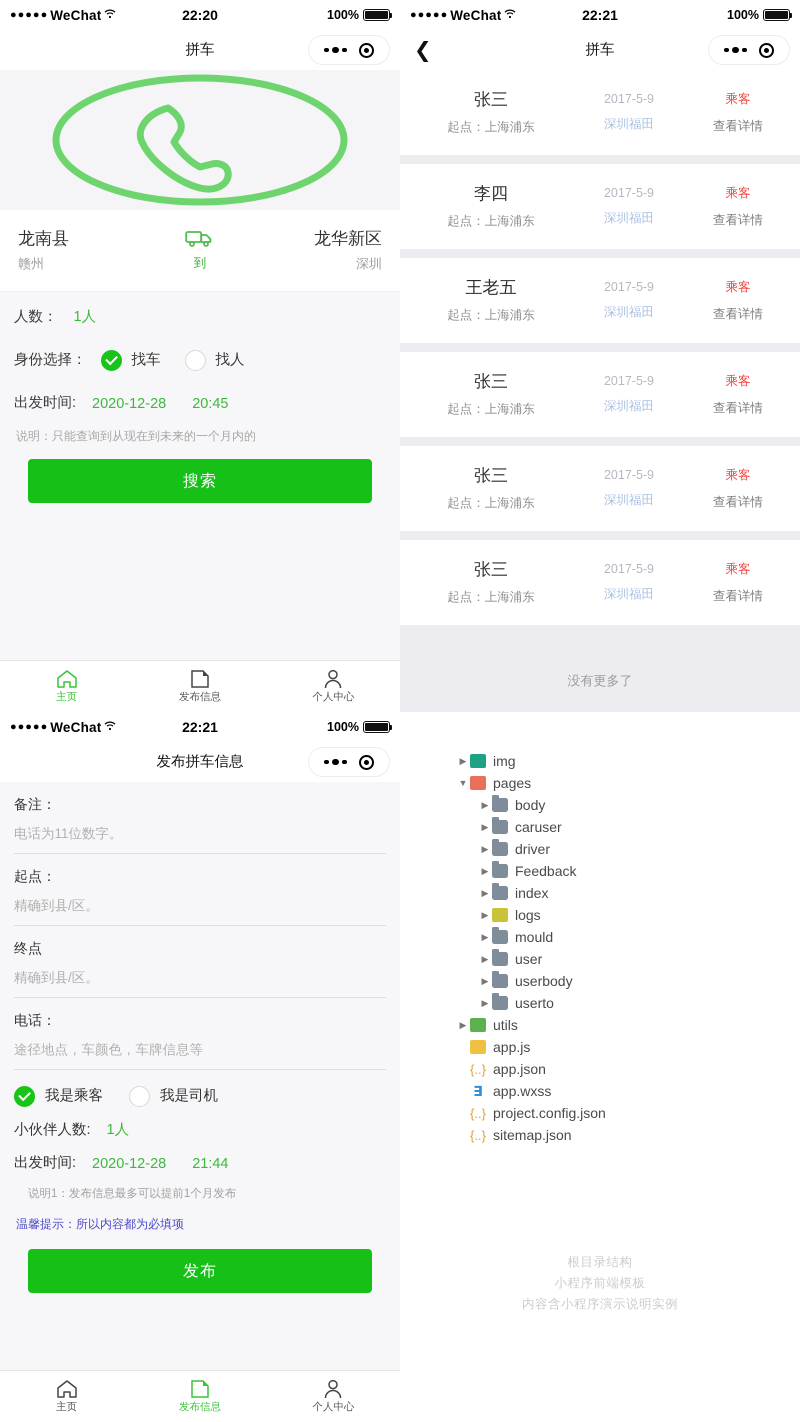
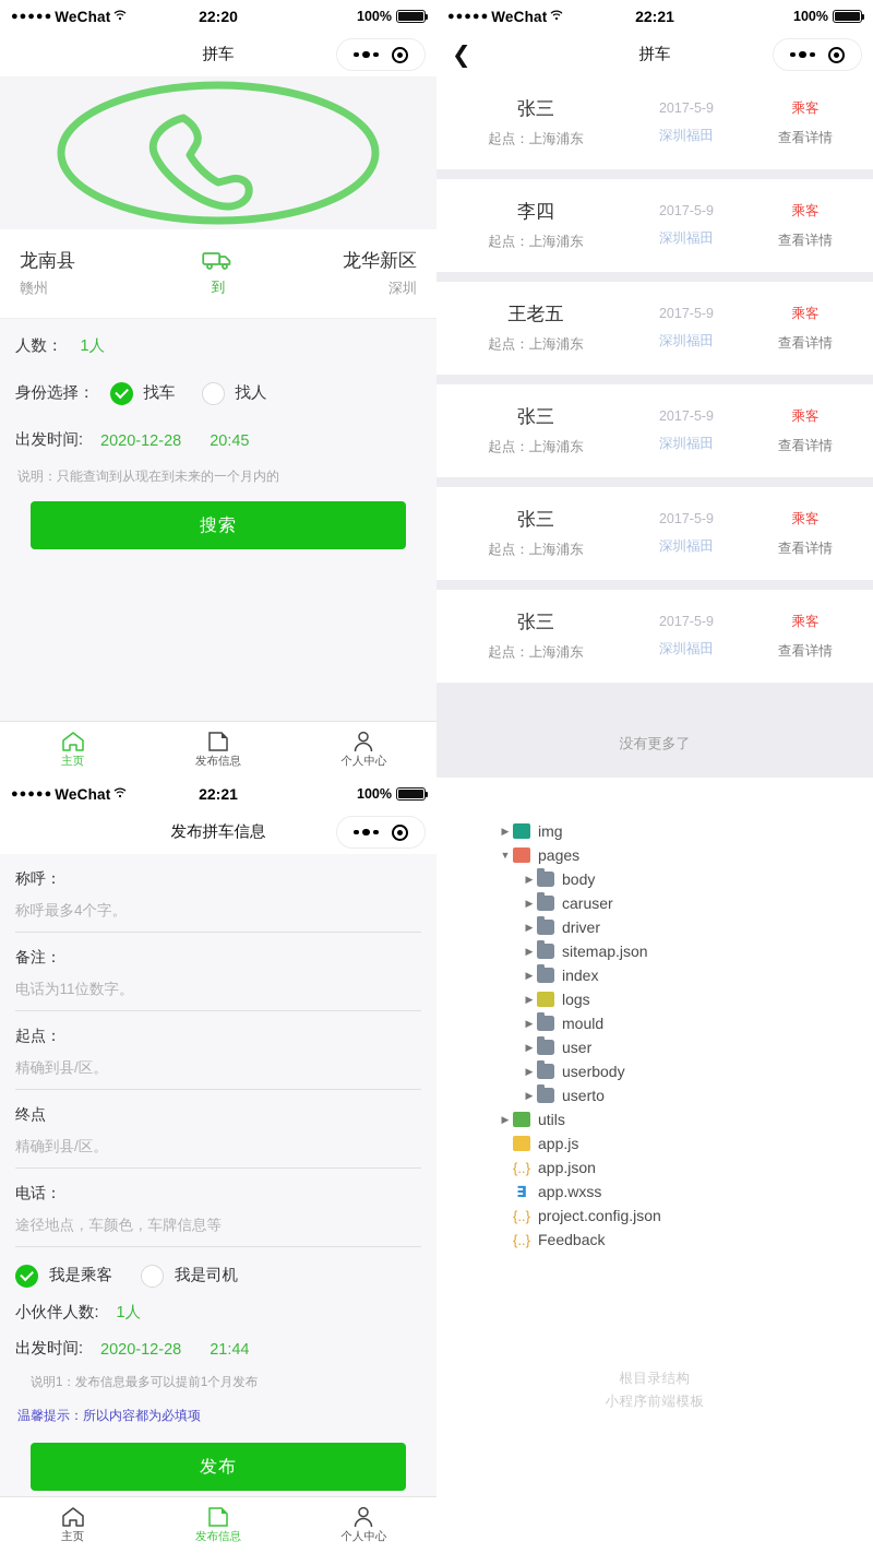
  ●●●●●
  WeChat
  22:20
  100%
  拼车
  龙南县
  赣州
  到
  龙华新区
  深圳
  人数：
  1人
  身份选择：
  找车
  找人
  出发时间:
  2020-12-28
  20:45
  说明：只能查询到从现在到未来的一个月内的
  搜索
  主页
  发布信息
  个人中心
  ●●●●●
  WeChat
  22:21
  100%
  ❮
  拼车
  张三
  起点：上海浦东
  2017-5-9
  深圳福田
  乘客
  查看详情
  李四
  起点：上海浦东
  2017-5-9
  深圳福田
  乘客
  查看详情
  王老五
  起点：上海浦东
  2017-5-9
  深圳福田
  乘客
  查看详情
  张三
  起点：上海浦东
  2017-5-9
  深圳福田
  乘客
  查看详情
  张三
  起点：上海浦东
  2017-5-9
  深圳福田
  乘客
  查看详情
  张三
  起点：上海浦东
  2017-5-9
  深圳福田
  乘客
  查看详情
  没有更多了
  ●●●●●
  WeChat
  22:21
  100%
  发布拼车信息
+ 称呼：
+ 称呼最多4个字。
  备注：
  电话为11位数字。
  起点：
  精确到县/区。
  终点
  精确到县/区。
  电话：
  途径地点，车颜色，车牌信息等
  我是乘客
  我是司机
  小伙伴人数:
  1人
  出发时间:
  2020-12-28
  21:44
  说明1：发布信息最多可以提前1个月发布
  温馨提示：所以内容都为必填项
  发布
  主页
  发布信息
  个人中心
  ▶
  img
  ▼
  pages
  ▶
  body
  ▶
  caruser
  ▶
  driver
  ▶
- Feedback
+ sitemap.json
  ▶
  index
  ▶
  logs
  ▶
  mould
  ▶
  user
  ▶
  userbody
  ▶
  userto
  ▶
  utils
  app.js
  {..}
  app.json
  ∃
  app.wxss
  {..}
  project.config.json
  {..}
- sitemap.json
+ Feedback
  根目录结构
  小程序前端模板
- 内容含小程序演示说明实例
